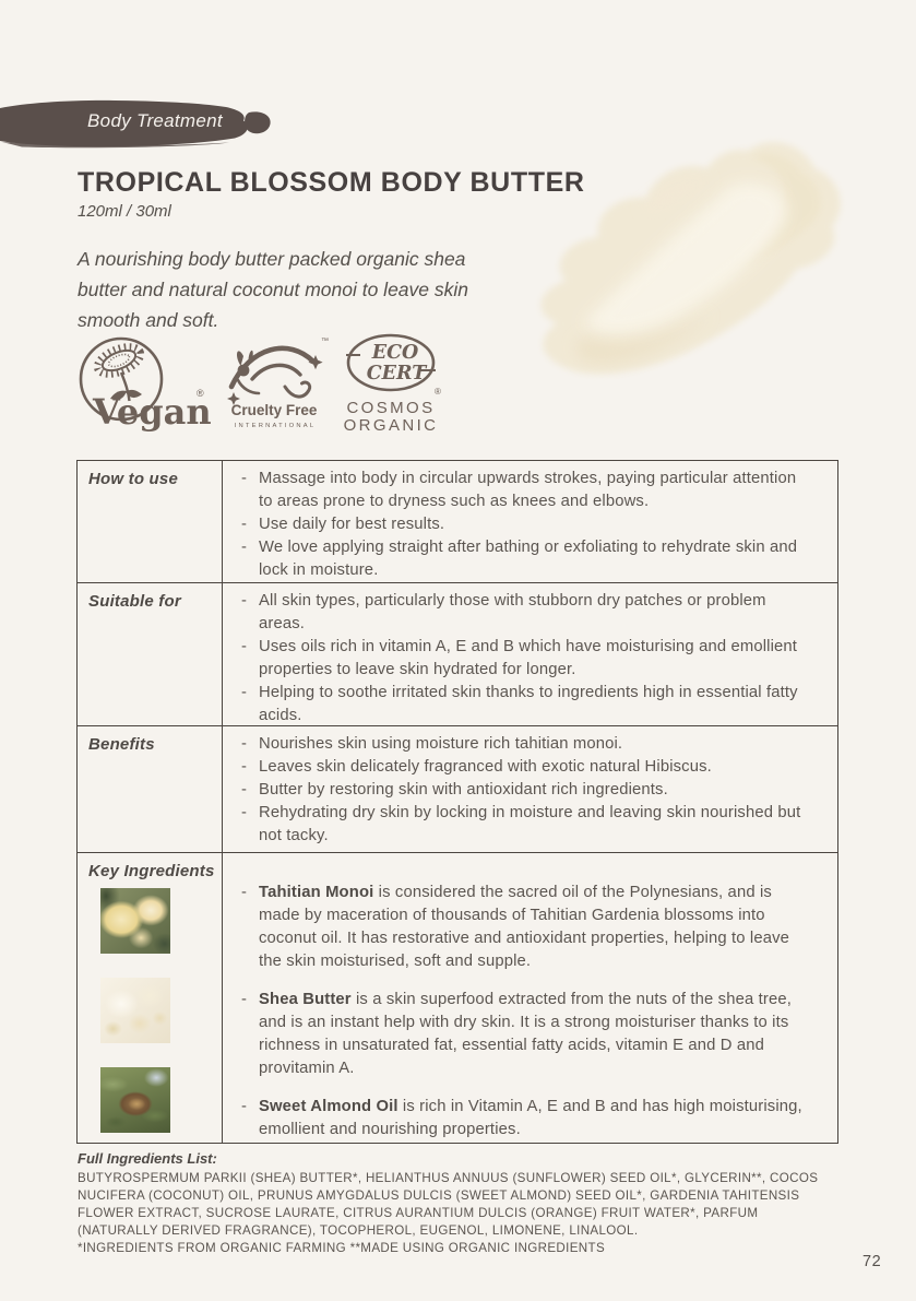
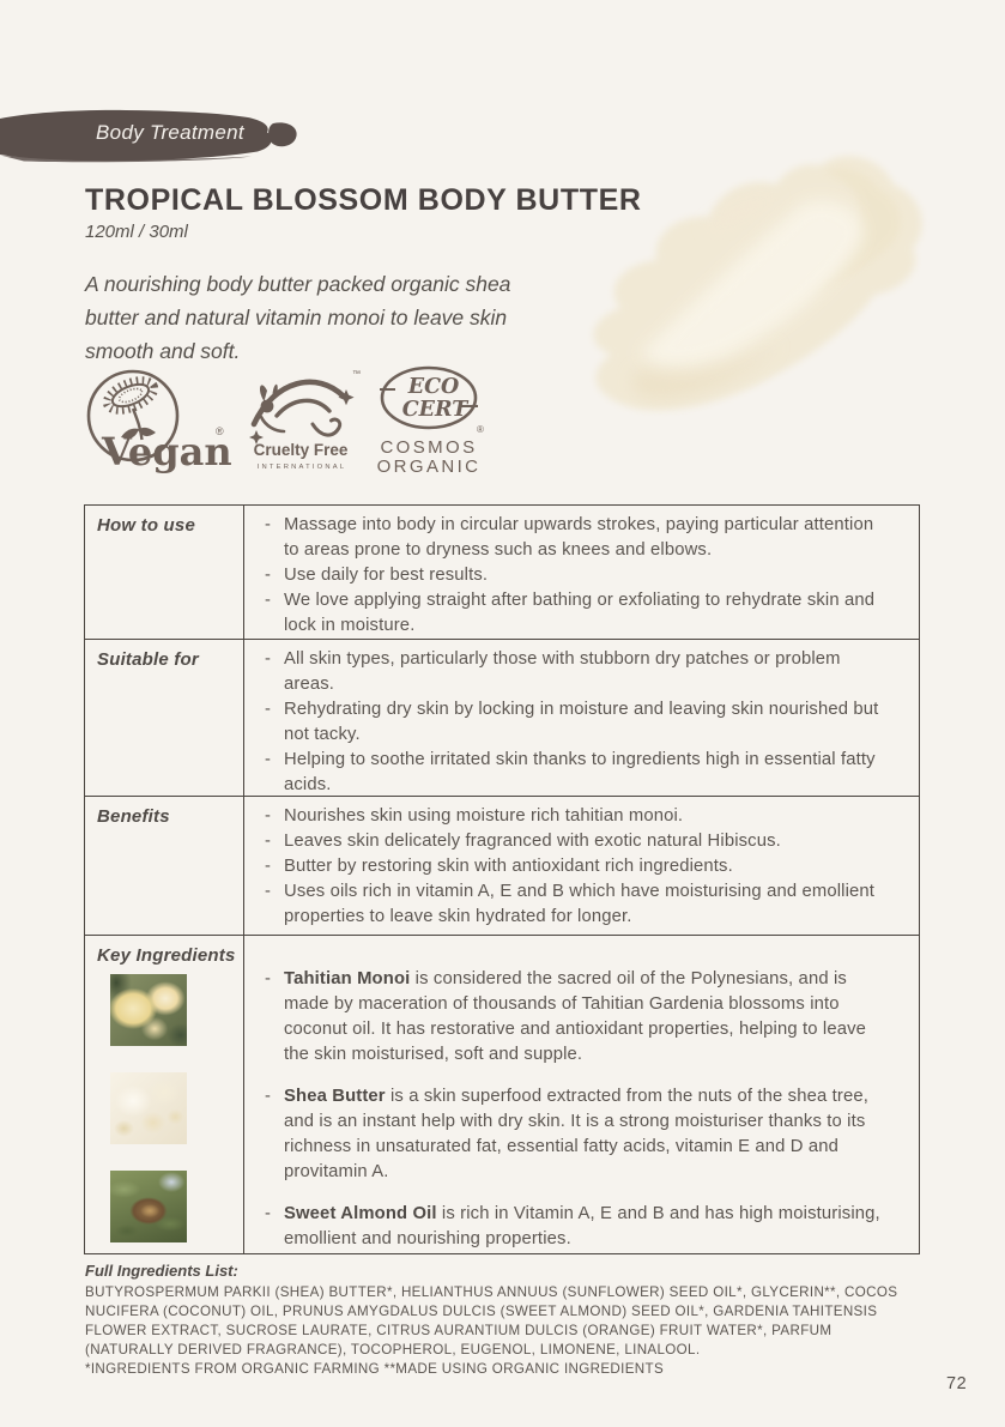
  Body Treatment
  TROPICAL BLOSSOM BODY BUTTER
  120ml / 30ml
- A nourishing body butter packed organic shea butter and natural coconut monoi to leave skin smooth and soft.
+ A nourishing body butter packed organic shea butter and natural vitamin monoi to leave skin smooth and soft.
  Vegan
  ®
  Cruelty Free
  ECO
  CERT
  ®
  COSMOS
  ORGANIC
  How to use
  Massage into body in circular upwards strokes, paying particular attention to areas prone to dryness such as knees and elbows.
  Use daily for best results.
  We love applying straight after bathing or exfoliating to rehydrate skin and lock in moisture.
  Suitable for
  All skin types, particularly those with stubborn dry patches or problem areas.
- Uses oils rich in vitamin A, E and B which have moisturising and emollient properties to leave skin hydrated for longer.
+ Rehydrating dry skin by locking in moisture and leaving skin nourished but not tacky.
  Helping to soothe irritated skin thanks to ingredients high in essential fatty acids.
  Benefits
  Nourishes skin using moisture rich tahitian monoi.
  Leaves skin delicately fragranced with exotic natural Hibiscus.
  Butter by restoring skin with antioxidant rich ingredients.
- Rehydrating dry skin by locking in moisture and leaving skin nourished but not tacky.
+ Uses oils rich in vitamin A, E and B which have moisturising and emollient properties to leave skin hydrated for longer.
  Key Ingredients
  Tahitian Monoi is considered the sacred oil of the Polynesians, and is made by maceration of thousands of Tahitian Gardenia blossoms into coconut oil. It has restorative and antioxidant properties, helping to leave the skin moisturised, soft and supple.
  Shea Butter is a skin superfood extracted from the nuts of the shea tree, and is an instant help with dry skin. It is a strong moisturiser thanks to its richness in unsaturated fat, essential fatty acids, vitamin E and D and provitamin A.
  Sweet Almond Oil is rich in Vitamin A, E and B and has high moisturising, emollient and nourishing properties.
  Full Ingredients List:
  BUTYROSPERMUM PARKII (SHEA) BUTTER*, HELIANTHUS ANNUUS (SUNFLOWER) SEED OIL*, GLYCERIN**, COCOS NUCIFERA (COCONUT) OIL, PRUNUS AMYGDALUS DULCIS (SWEET ALMOND) SEED OIL*, GARDENIA TAHITENSIS FLOWER EXTRACT, SUCROSE LAURATE, CITRUS AURANTIUM DULCIS (ORANGE) FRUIT WATER*, PARFUM (NATURALLY DERIVED FRAGRANCE), TOCOPHEROL, EUGENOL, LIMONENE, LINALOOL.
  *INGREDIENTS FROM ORGANIC FARMING **MADE USING ORGANIC INGREDIENTS
  72
